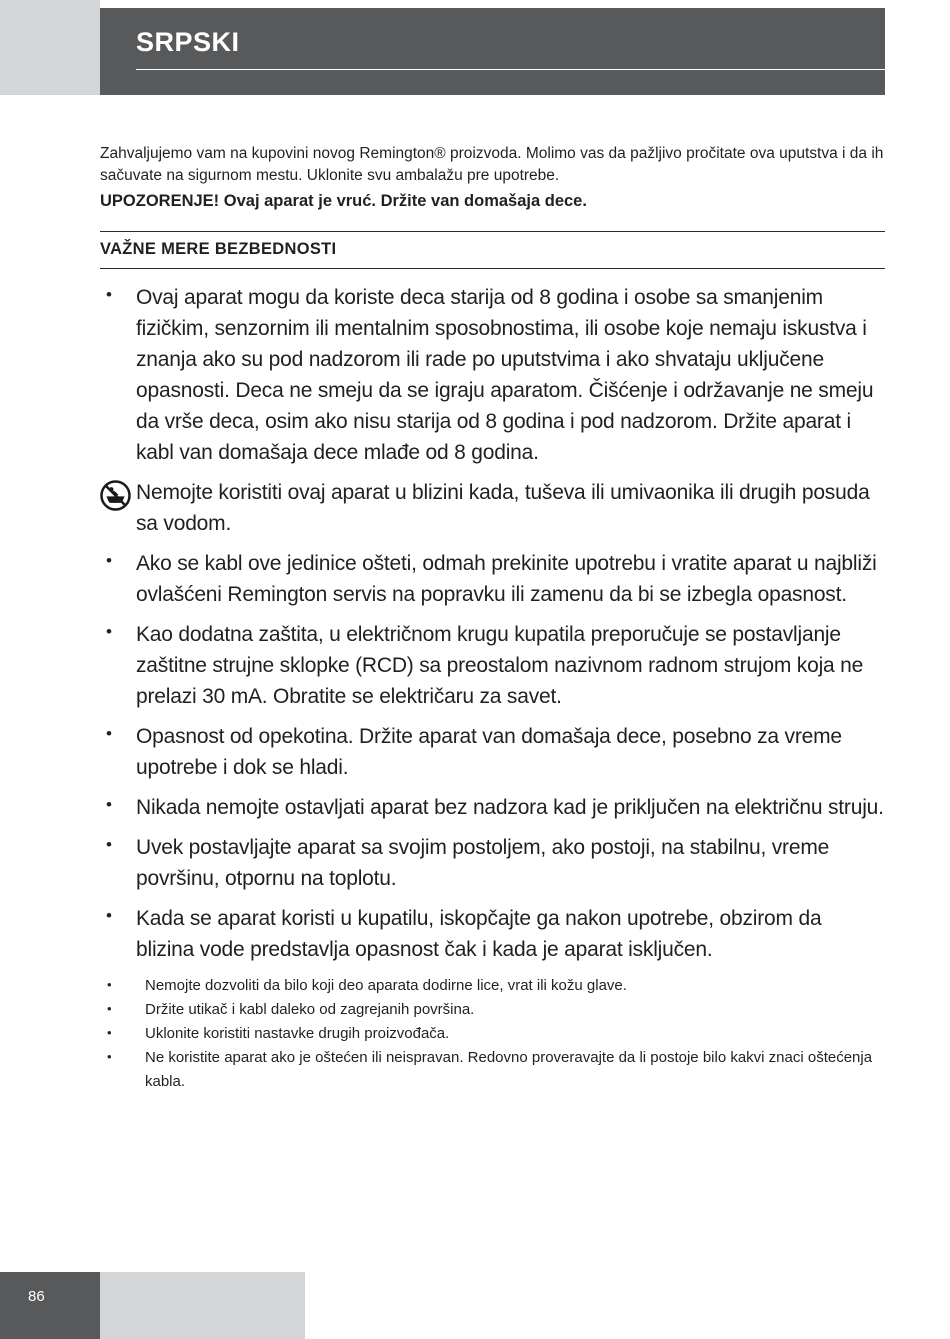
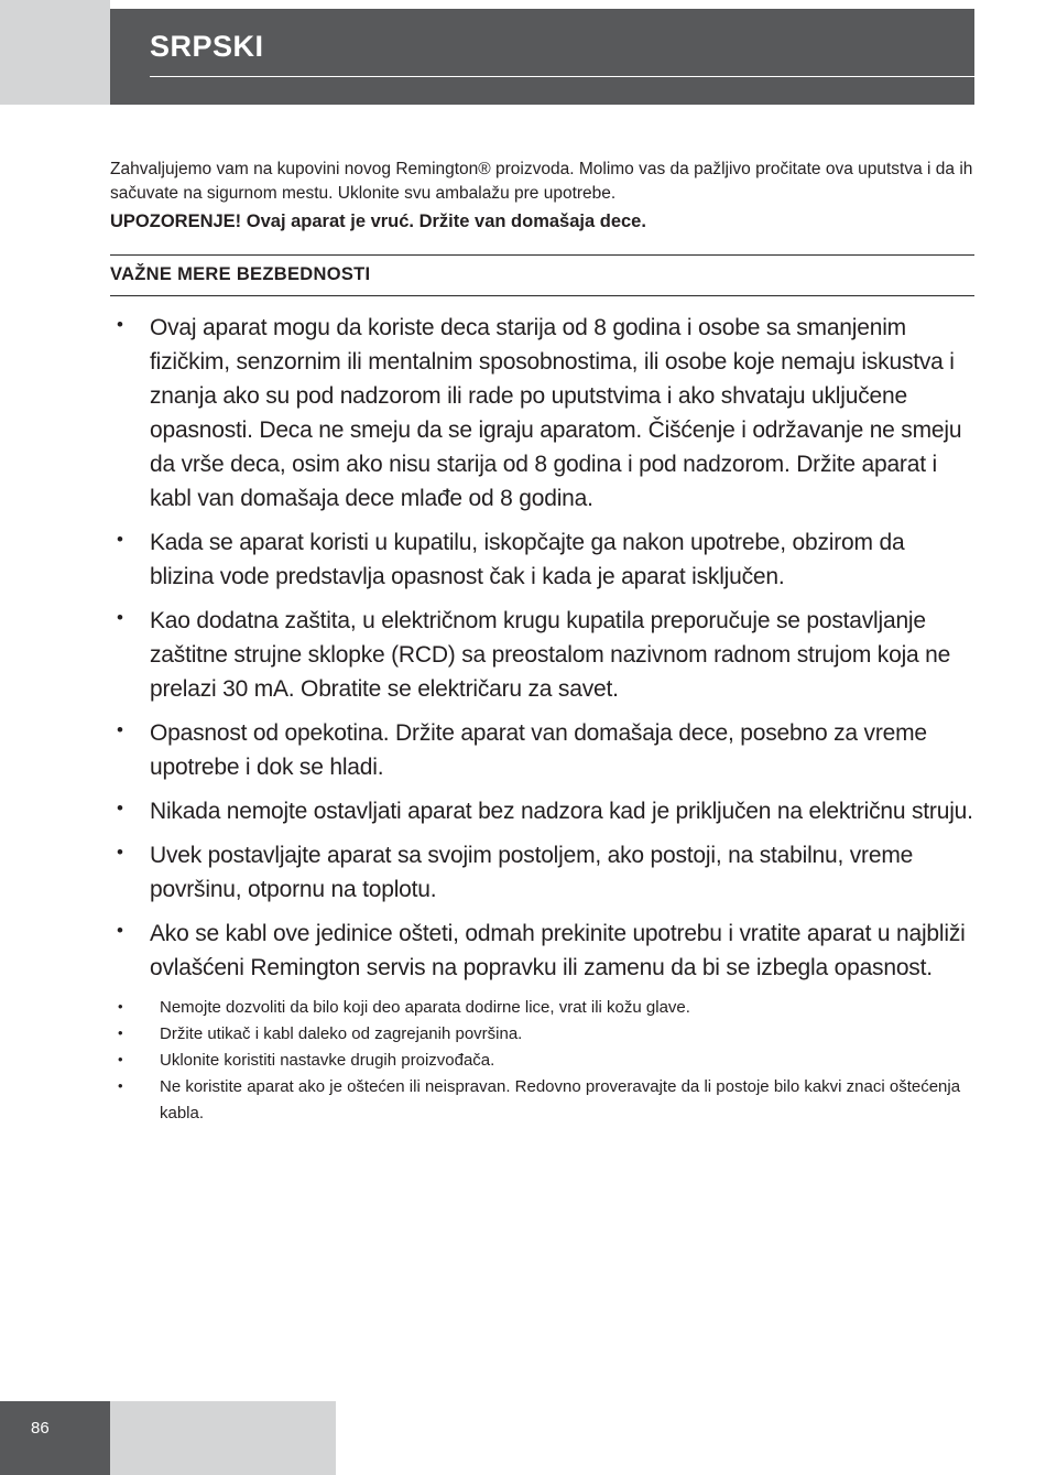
  SRPSKI
  Zahvaljujemo vam na kupovini novog Remington® proizvoda. Molimo vas da pažljivo pročitate ova uputstva i da ih sačuvate na sigurnom mestu. Uklonite svu ambalažu pre upotrebe.
  UPOZORENJE! Ovaj aparat je vruć. Držite van domašaja dece.
  VAŽNE MERE BEZBEDNOSTI
  •
  Ovaj aparat mogu da koriste deca starija od 8 godina i osobe sa smanjenim fizičkim, senzornim ili mentalnim sposobnostima, ili osobe koje nemaju iskustva i znanja ako su pod nadzorom ili rade po uputstvima i ako shvataju uključene opasnosti. Deca ne smeju da se igraju aparatom. Čišćenje i održavanje ne smeju da vrše deca, osim ako nisu starija od 8 godina i pod nadzorom. Držite aparat i kabl van domašaja dece mlađe od 8 godina.
- Nemojte koristiti ovaj aparat u blizini kada, tuševa ili umivaonika ili drugih posuda sa vodom.
  •
- Ako se kabl ove jedinice ošteti, odmah prekinite upotrebu i vratite aparat u najbliži ovlašćeni Remington servis na popravku ili zamenu da bi se izbegla opasnost.
+ Kada se aparat koristi u kupatilu, iskopčajte ga nakon upotrebe, obzirom da blizina vode predstavlja opasnost čak i kada je aparat isključen.
  •
  Kao dodatna zaštita, u električnom krugu kupatila preporučuje se postavljanje zaštitne strujne sklopke (RCD) sa preostalom nazivnom radnom strujom koja ne prelazi 30 mA. Obratite se električaru za savet.
  •
  Opasnost od opekotina. Držite aparat van domašaja dece, posebno za vreme upotrebe i dok se hladi.
  •
  Nikada nemojte ostavljati aparat bez nadzora kad je priključen na električnu struju.
  •
  Uvek postavljajte aparat sa svojim postoljem, ako postoji, na stabilnu, vreme površinu, otpornu na toplotu.
  •
- Kada se aparat koristi u kupatilu, iskopčajte ga nakon upotrebe, obzirom da blizina vode predstavlja opasnost čak i kada je aparat isključen.
+ Ako se kabl ove jedinice ošteti, odmah prekinite upotrebu i vratite aparat u najbliži ovlašćeni Remington servis na popravku ili zamenu da bi se izbegla opasnost.
  •
  Nemojte dozvoliti da bilo koji deo aparata dodirne lice, vrat ili kožu glave.
  •
  Držite utikač i kabl daleko od zagrejanih površina.
  •
  Uklonite koristiti nastavke drugih proizvođača.
  •
  Ne koristite aparat ako je oštećen ili neispravan. Redovno proveravajte da li postoje bilo kakvi znaci oštećenja kabla.
  86
